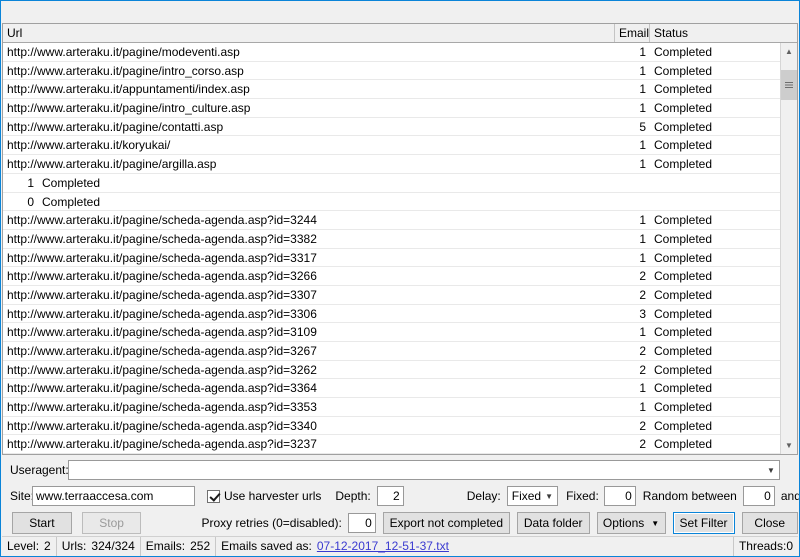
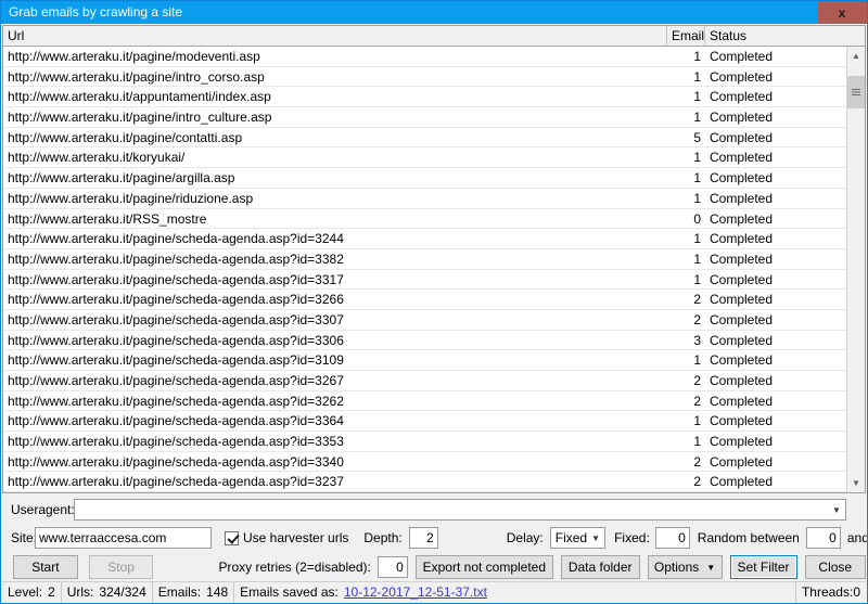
+ Grab emails by crawling a site
+ x
  Url
  Email
  Status
  http://www.arteraku.it/pagine/modeventi.asp
  1
  Completed
  http://www.arteraku.it/pagine/intro_corso.asp
  1
  Completed
  http://www.arteraku.it/appuntamenti/index.asp
  1
  Completed
  http://www.arteraku.it/pagine/intro_culture.asp
  1
  Completed
  http://www.arteraku.it/pagine/contatti.asp
  5
  Completed
  http://www.arteraku.it/koryukai/
  1
  Completed
  http://www.arteraku.it/pagine/argilla.asp
  1
  Completed
+ http://www.arteraku.it/pagine/riduzione.asp
  1
  Completed
+ http://www.arteraku.it/RSS_mostre
  0
  Completed
  http://www.arteraku.it/pagine/scheda-agenda.asp?id=3244
  1
  Completed
  http://www.arteraku.it/pagine/scheda-agenda.asp?id=3382
  1
  Completed
  http://www.arteraku.it/pagine/scheda-agenda.asp?id=3317
  1
  Completed
  http://www.arteraku.it/pagine/scheda-agenda.asp?id=3266
  2
  Completed
  http://www.arteraku.it/pagine/scheda-agenda.asp?id=3307
  2
  Completed
  http://www.arteraku.it/pagine/scheda-agenda.asp?id=3306
  3
  Completed
  http://www.arteraku.it/pagine/scheda-agenda.asp?id=3109
  1
  Completed
  http://www.arteraku.it/pagine/scheda-agenda.asp?id=3267
  2
  Completed
  http://www.arteraku.it/pagine/scheda-agenda.asp?id=3262
  2
  Completed
  http://www.arteraku.it/pagine/scheda-agenda.asp?id=3364
  1
  Completed
  http://www.arteraku.it/pagine/scheda-agenda.asp?id=3353
  1
  Completed
  http://www.arteraku.it/pagine/scheda-agenda.asp?id=3340
  2
  Completed
  http://www.arteraku.it/pagine/scheda-agenda.asp?id=3237
  2
  Completed
  ▲
  ▼
  Useragent
  ▼
  Site
  www.terraaccesa.com
  Use harvester urls
  Depth:
  2
  Delay:
  Fixed
  ▼
  Fixed:
  0
  Random between
  0
  and
  Start
  Stop
- Proxy retries (0=disabled):
+ Proxy retries (2=disabled):
  0
  Export not completed
  Data folder
  Options
  ▼
  Set Filter
  Close
  Level:
  2
  Urls:
  324/324
  Emails:
- 252
+ 148
  Emails saved as:
- 07-12-2017_12-51-37.txt
+ 10-12-2017_12-51-37.txt
  Threads:
  0
